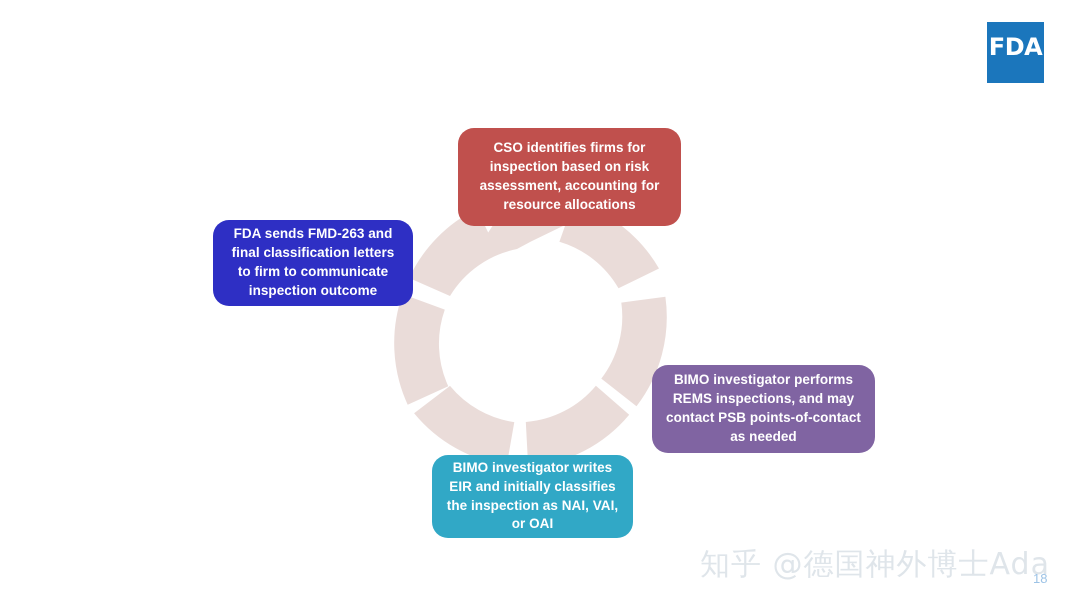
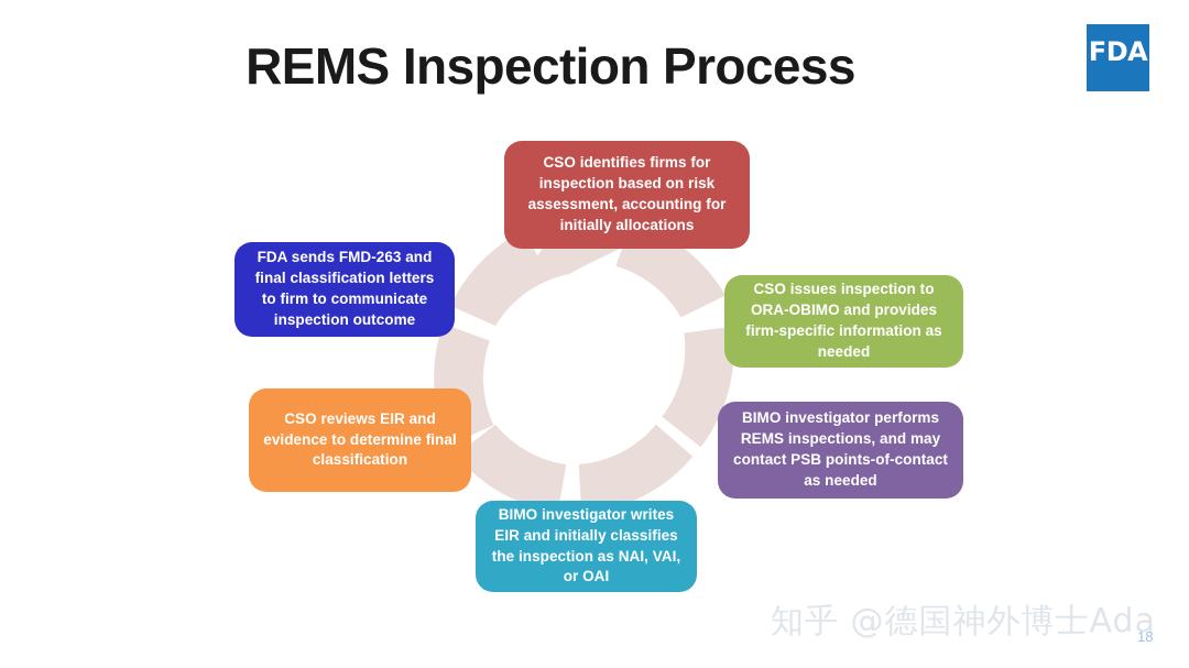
+ REMS Inspection Process
  FDA
- CSO identifies firms for inspection based on risk assessment, accounting for resource allocations
+ CSO identifies firms for inspection based on risk assessment, accounting for initially allocations
+ CSO issues inspection to ORA-OBIMO and provides firm-specific information as needed
  BIMO investigator performs REMS inspections, and may contact PSB points-of-contact as needed
  BIMO investigator writes EIR and initially classifies the inspection as NAI, VAI, or OAI
+ CSO reviews EIR and evidence to determine final classification
  FDA sends FMD-263 and final classification letters to firm to communicate inspection outcome
  知乎 @德国神外博士Ada
  18
